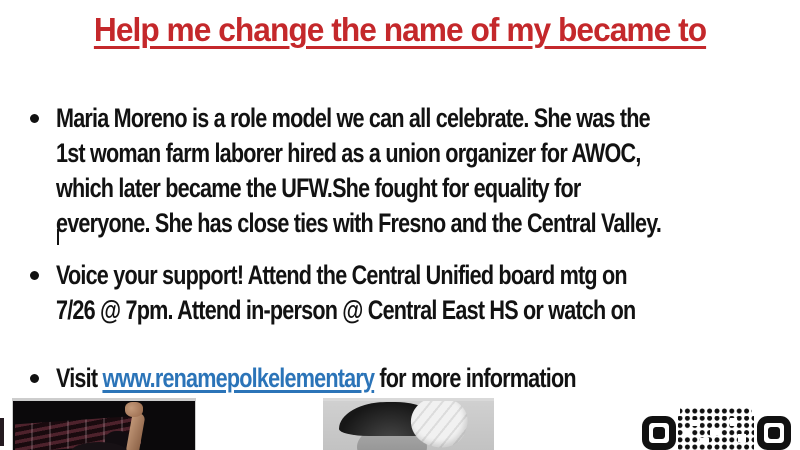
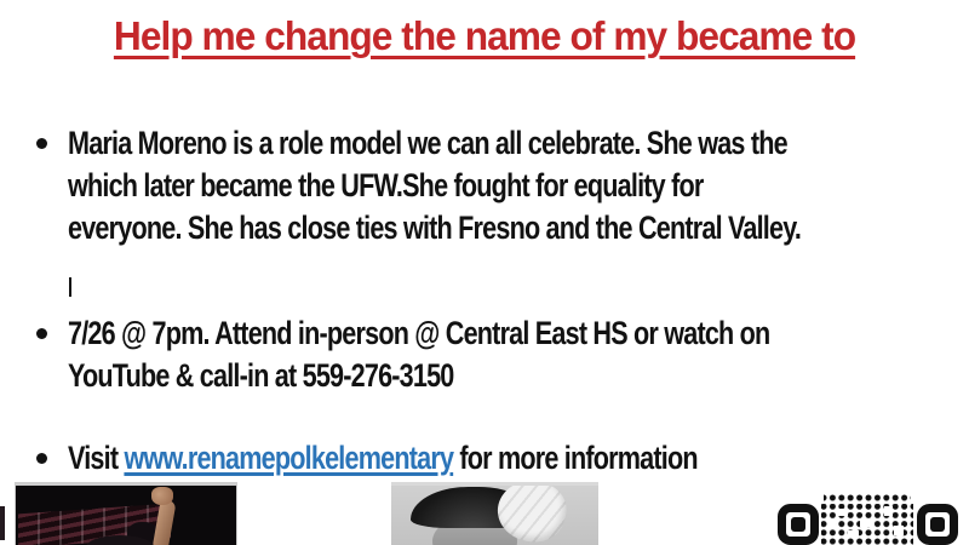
  Help me change the name of my became to
  Maria Moreno is a role model we can all celebrate. She was the
- 1st woman farm laborer hired as a union organizer for AWOC,
  which later became the UFW.She fought for equality for
  everyone. She has close ties with Fresno and the Central Valley.
- Voice your support! Attend the Central Unified board mtg on
  7/26 @ 7pm. Attend in-person @ Central East HS or watch on
+ YouTube & call-in at 559-276-3150
  Visit www.renamepolkelementary for more information
